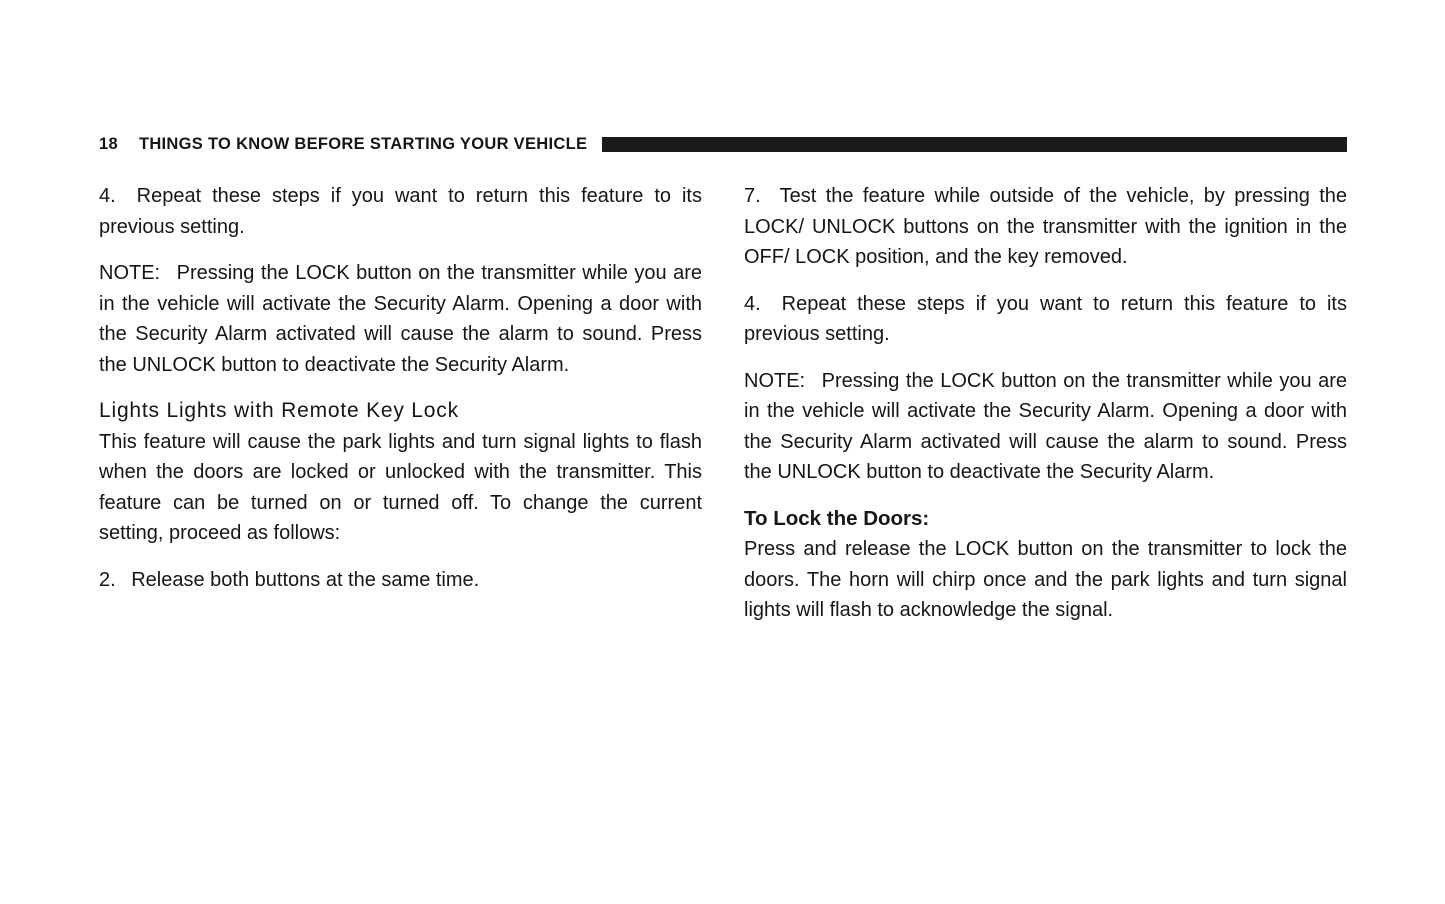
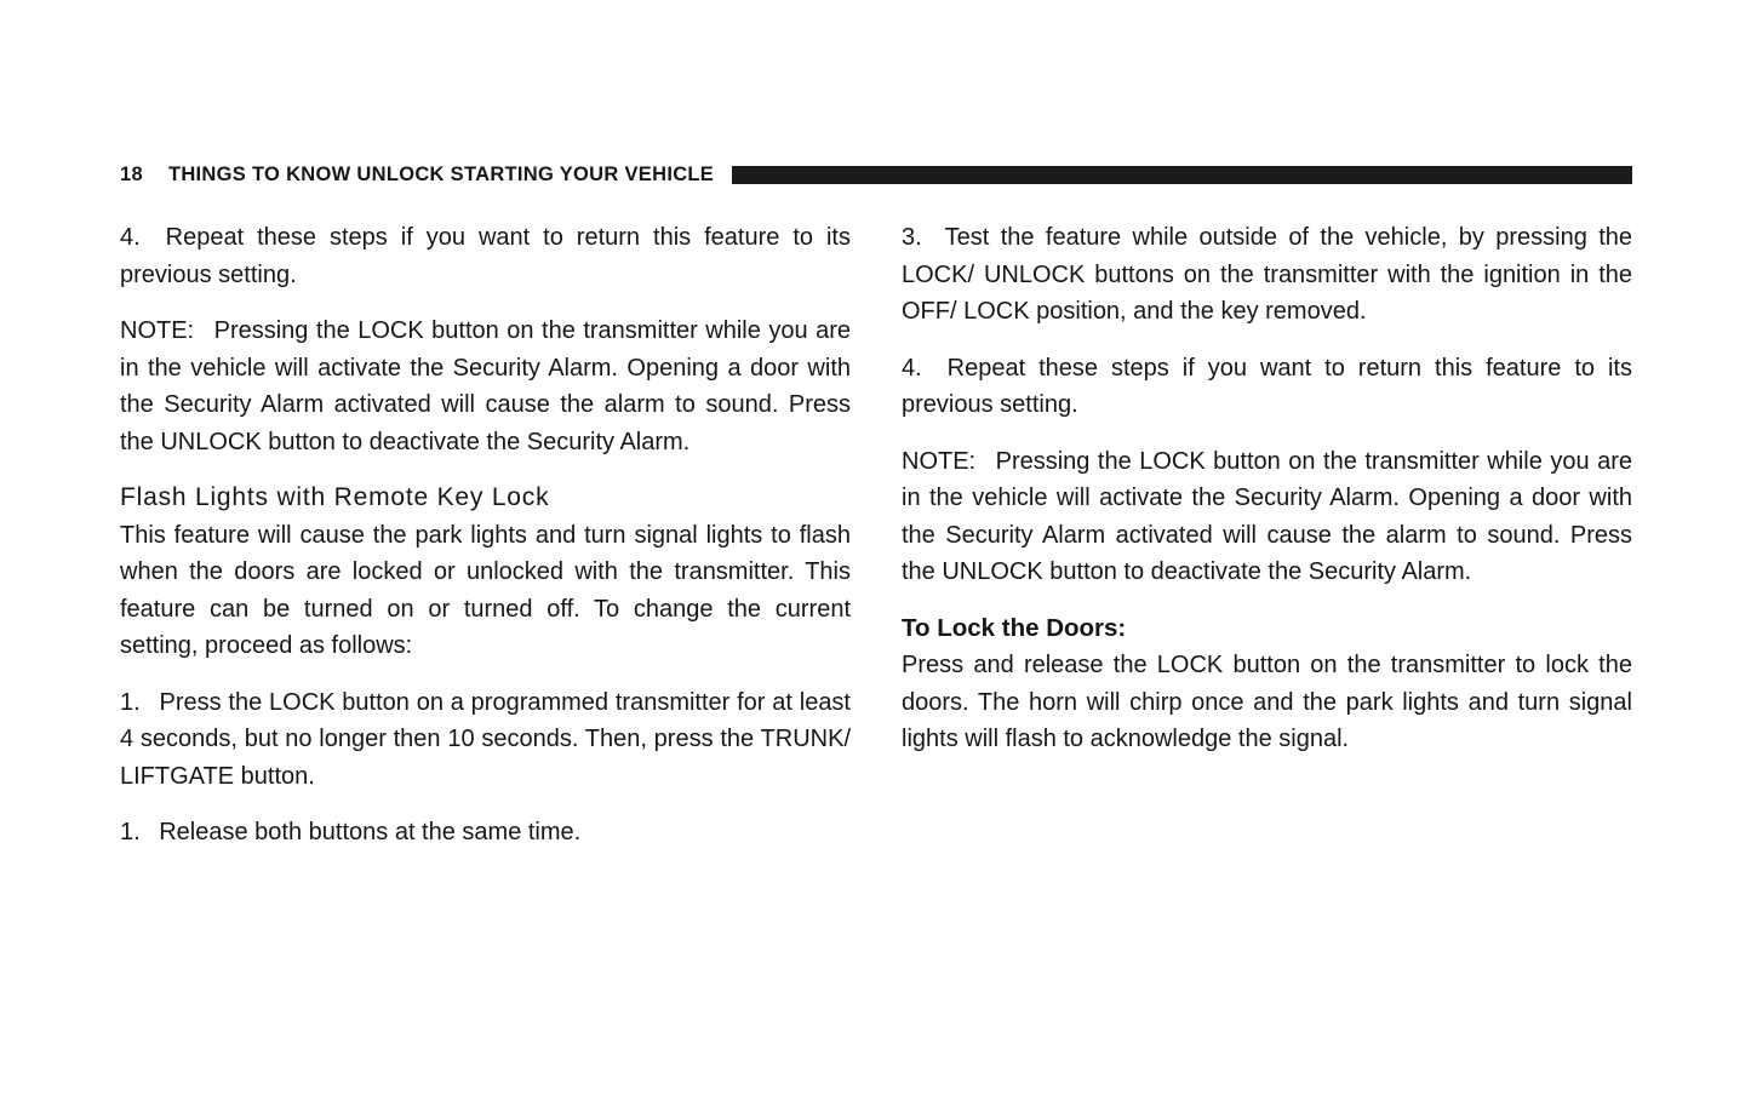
  18
- THINGS TO KNOW BEFORE STARTING YOUR VEHICLE
+ THINGS TO KNOW UNLOCK STARTING YOUR VEHICLE
  4. Repeat these steps if you want to return this feature to its previous setting.
  NOTE: Pressing the LOCK button on the transmitter while you are in the vehicle will activate the Security Alarm. Opening a door with the Security Alarm activated will cause the alarm to sound. Press the UNLOCK button to deactivate the Security Alarm.
- Lights Lights with Remote Key Lock
+ Flash Lights with Remote Key Lock
  This feature will cause the park lights and turn signal lights to flash when the doors are locked or unlocked with the transmitter. This feature can be turned on or turned off. To change the current setting, proceed as follows:
+ 1. Press the LOCK button on a programmed transmitter for at least 4 seconds, but no longer then 10 seconds. Then, press the TRUNK/ LIFTGATE button.
- 2. Release both buttons at the same time.
+ 1. Release both buttons at the same time.
- 7. Test the feature while outside of the vehicle, by pressing the LOCK/ UNLOCK buttons on the transmitter with the ignition in the OFF/ LOCK position, and the key removed.
+ 3. Test the feature while outside of the vehicle, by pressing the LOCK/ UNLOCK buttons on the transmitter with the ignition in the OFF/ LOCK position, and the key removed.
  4. Repeat these steps if you want to return this feature to its previous setting.
  NOTE: Pressing the LOCK button on the transmitter while you are in the vehicle will activate the Security Alarm. Opening a door with the Security Alarm activated will cause the alarm to sound. Press the UNLOCK button to deactivate the Security Alarm.
  To Lock the Doors:
  Press and release the LOCK button on the transmitter to lock the doors. The horn will chirp once and the park lights and turn signal lights will flash to acknowledge the signal.
